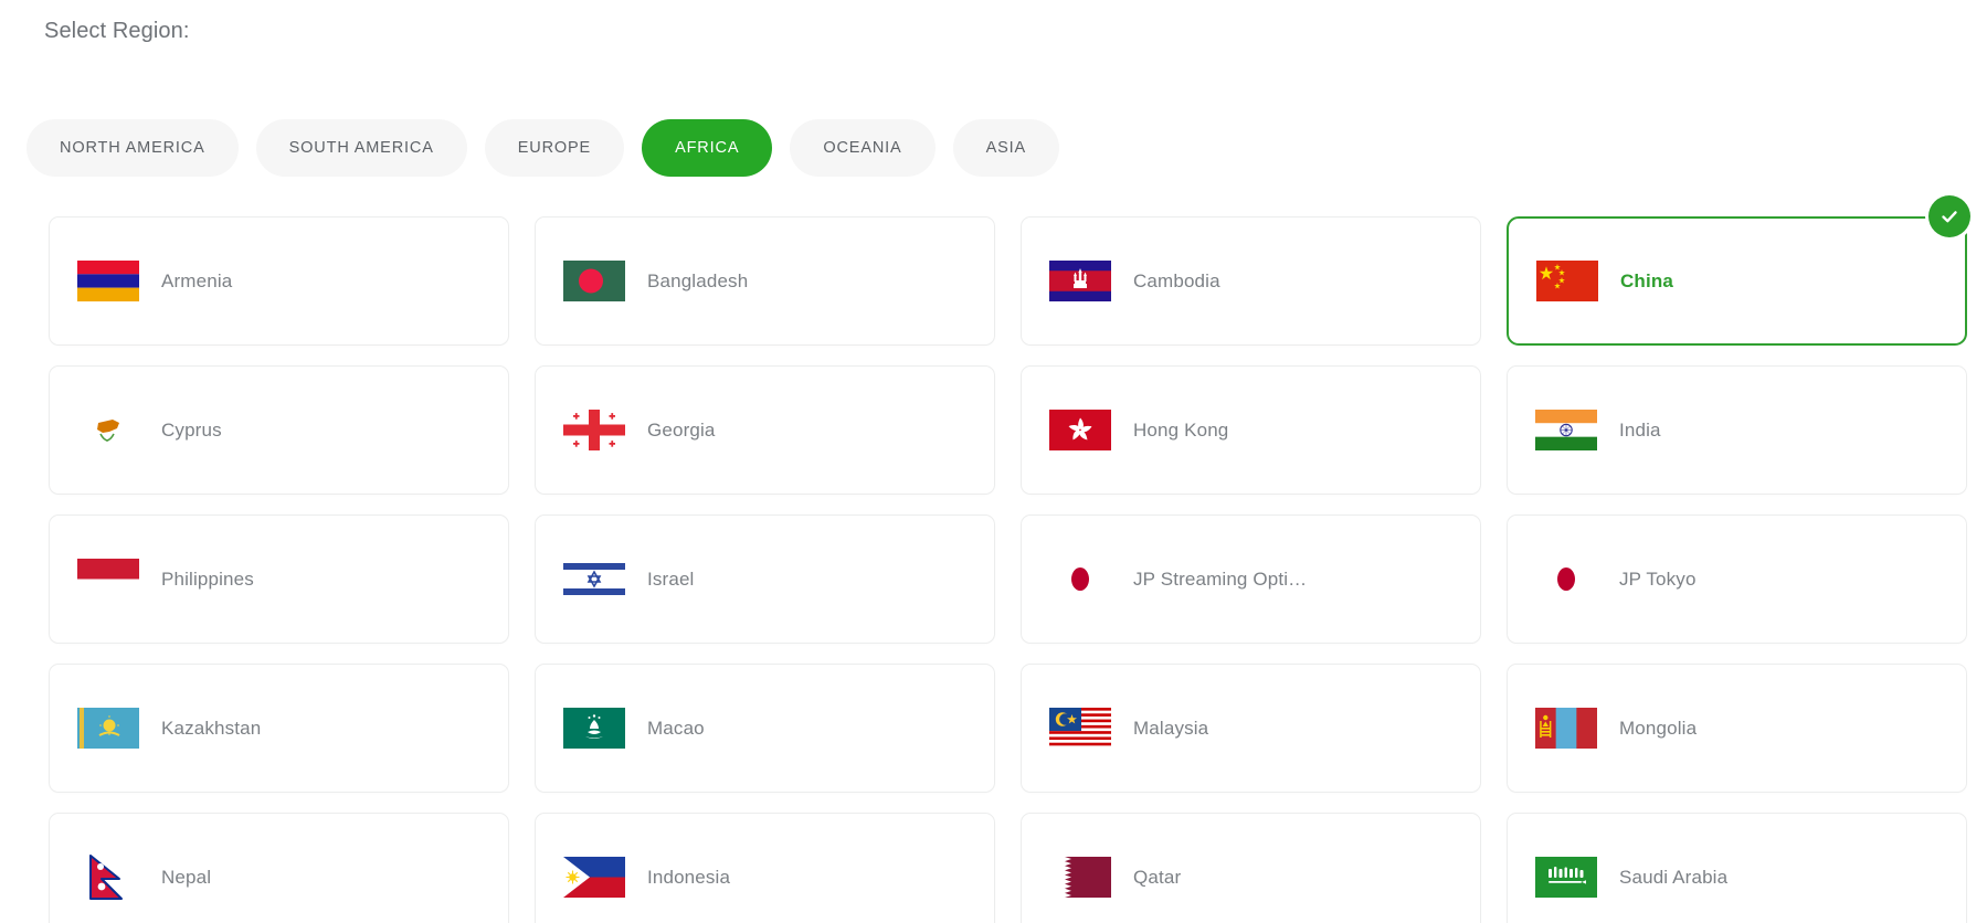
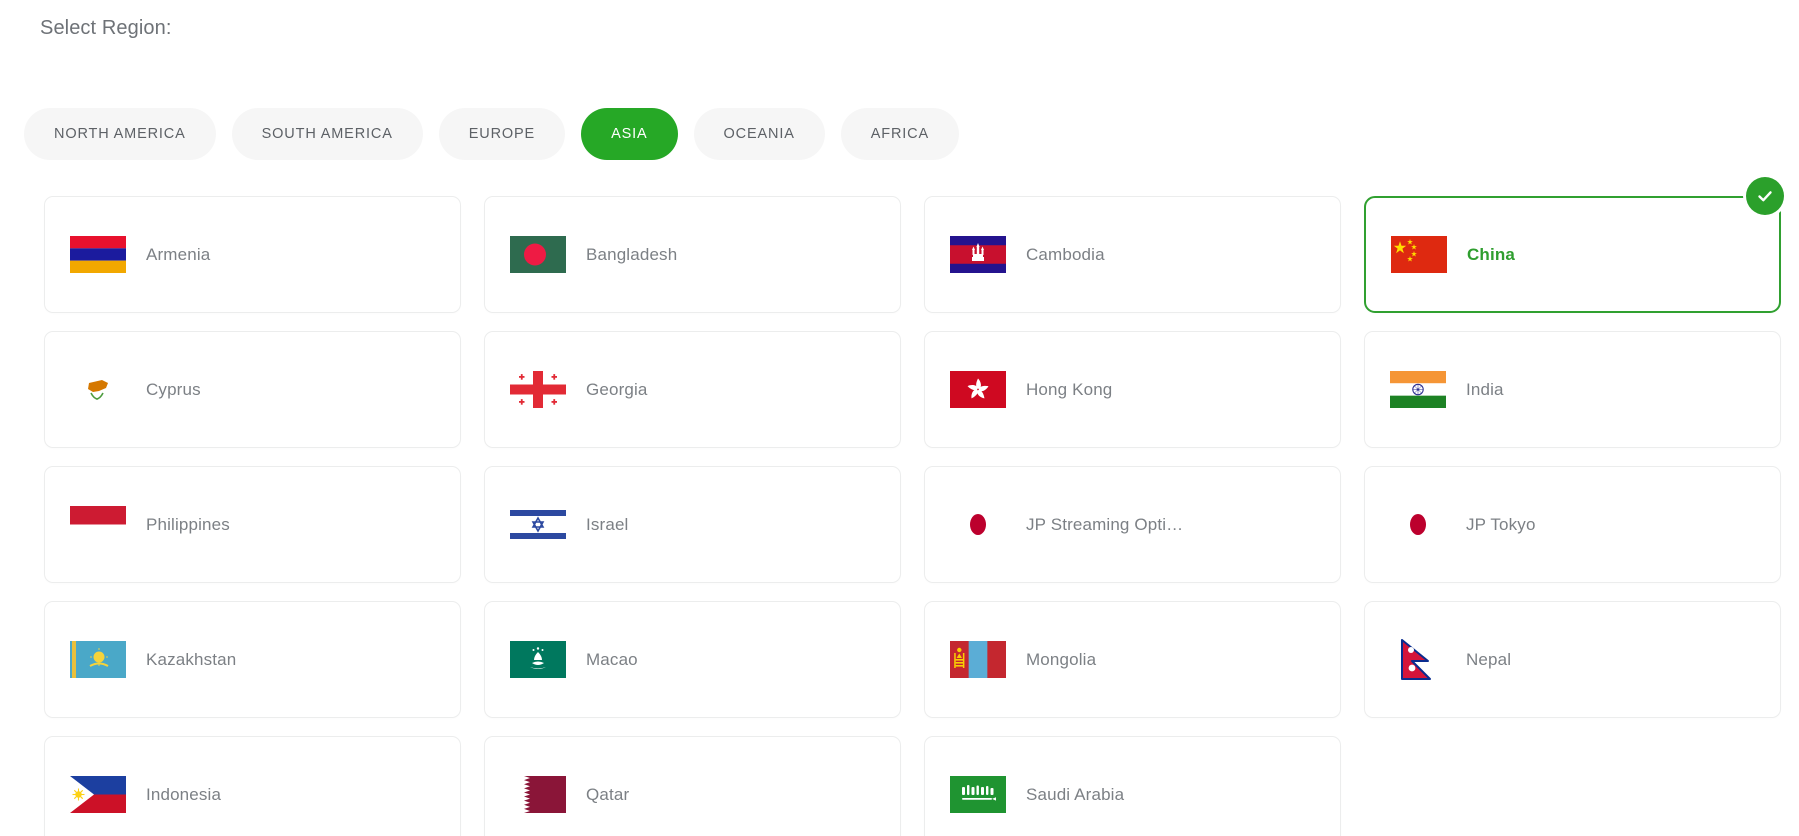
  Select Region:
  NORTH AMERICA
  SOUTH AMERICA
  EUROPE
- AFRICA
+ ASIA
  OCEANIA
- ASIA
+ AFRICA
  Armenia
  Bangladesh
  Cambodia
  China
  Cyprus
  Georgia
  Hong Kong
  India
  Philippines
  Israel
  JP Streaming Opti…
  JP Tokyo
  Kazakhstan
  Macao
- Malaysia
  Mongolia
  Nepal
  Indonesia
  Qatar
  Saudi Arabia
